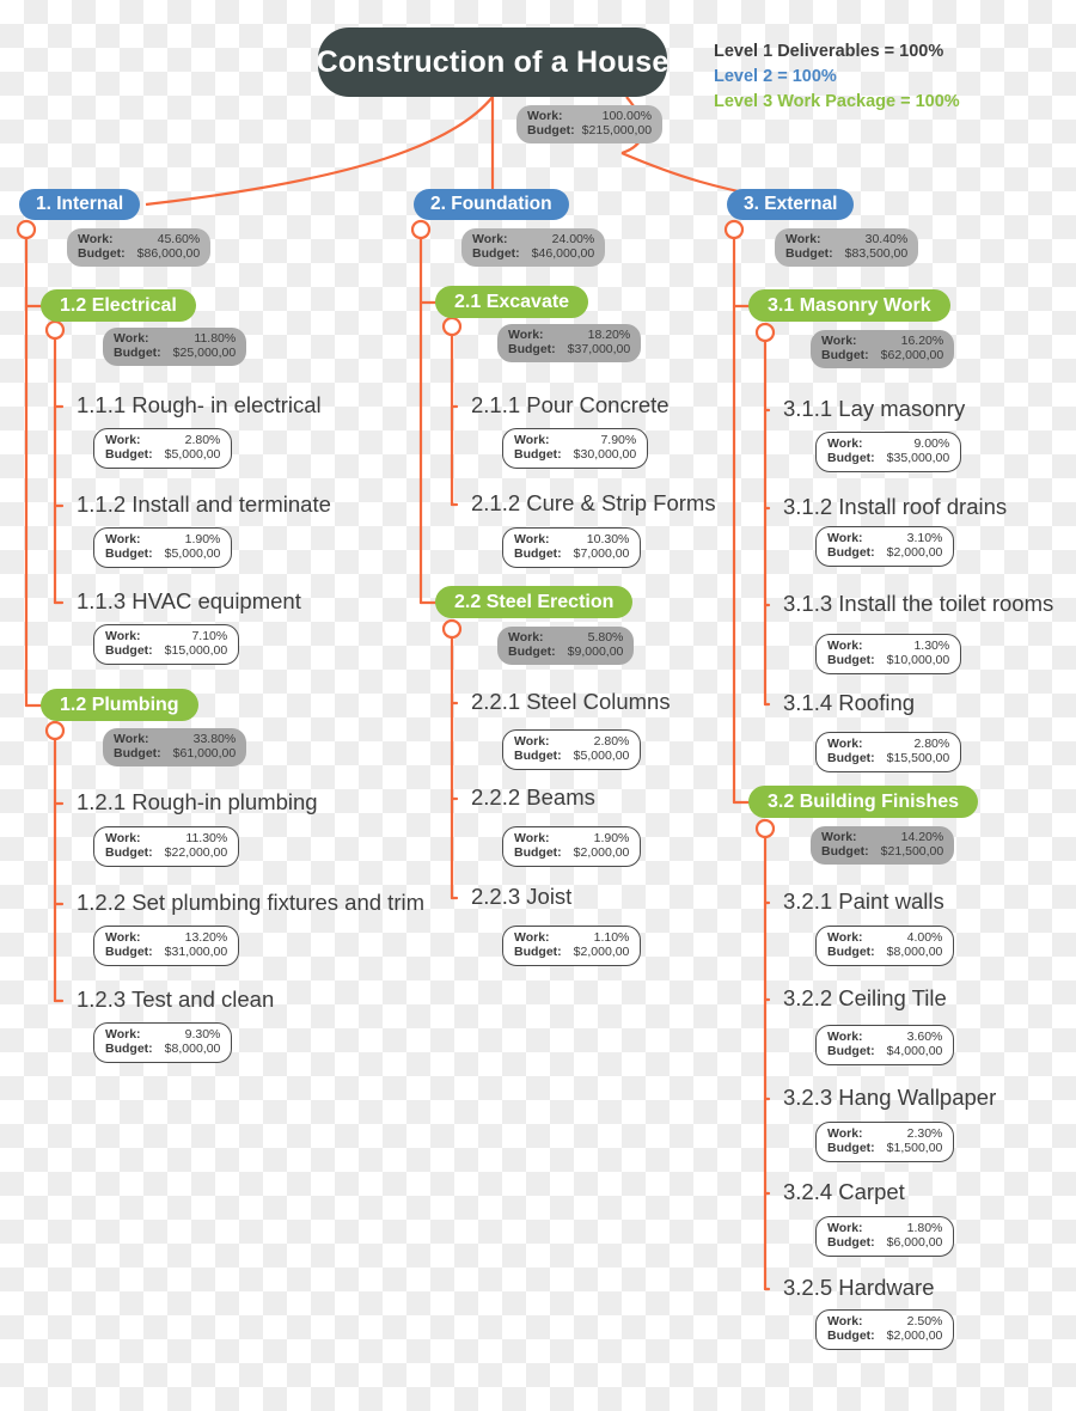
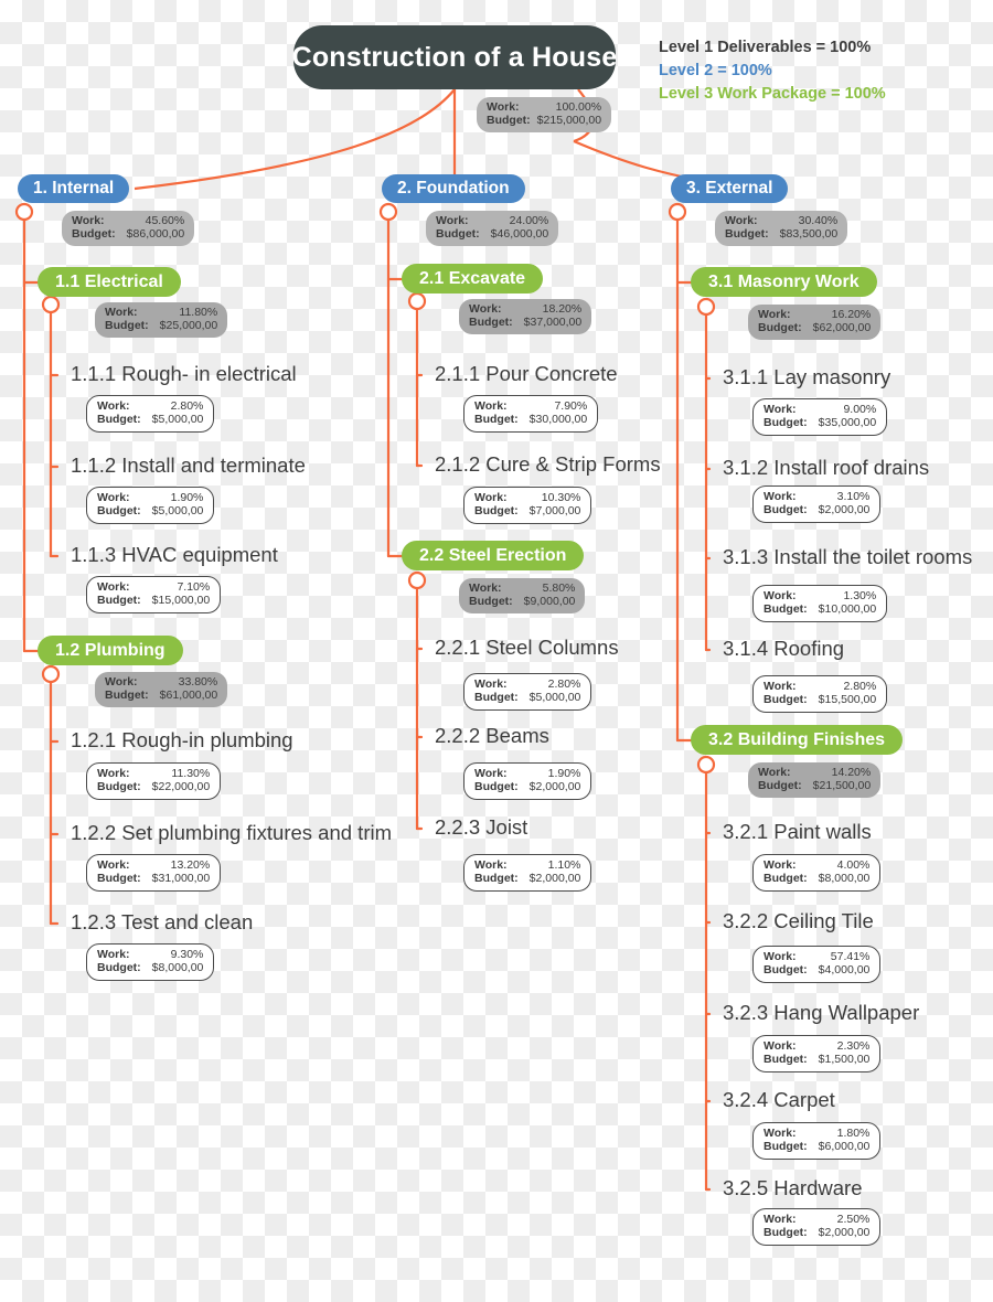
  Level 1 Deliverables = 100%
  Level 2 = 100%
  Level 3 Work Package = 100%
  Construction of a House
  Work:
  100.00%
  Budget:
  $215,000,00
  1. Internal
  Work:
  45.60%
  Budget:
  $86,000,00
- 1.2 Electrical
+ 1.1 Electrical
  Work:
  11.80%
  Budget:
  $25,000,00
  1.1.1 Rough- in electrical
  Work:
  2.80%
  Budget:
  $5,000,00
  1.1.2 Install and terminate
  Work:
  1.90%
  Budget:
  $5,000,00
  1.1.3 HVAC equipment
  Work:
  7.10%
  Budget:
  $15,000,00
  1.2 Plumbing
  Work:
  33.80%
  Budget:
  $61,000,00
  1.2.1 Rough-in plumbing
  Work:
  11.30%
  Budget:
  $22,000,00
  1.2.2 Set plumbing fixtures and trim
  Work:
  13.20%
  Budget:
  $31,000,00
  1.2.3 Test and clean
  Work:
  9.30%
  Budget:
  $8,000,00
  2. Foundation
  Work:
  24.00%
  Budget:
  $46,000,00
  2.1 Excavate
  Work:
  18.20%
  Budget:
  $37,000,00
  2.1.1 Pour Concrete
  Work:
  7.90%
  Budget:
  $30,000,00
  2.1.2 Cure & Strip Forms
  Work:
  10.30%
  Budget:
  $7,000,00
  2.2 Steel Erection
  Work:
  5.80%
  Budget:
  $9,000,00
  2.2.1 Steel Columns
  Work:
  2.80%
  Budget:
  $5,000,00
  2.2.2 Beams
  Work:
  1.90%
  Budget:
  $2,000,00
  2.2.3 Joist
  Work:
  1.10%
  Budget:
  $2,000,00
  3. External
  Work:
  30.40%
  Budget:
  $83,500,00
  3.1 Masonry Work
  Work:
  16.20%
  Budget:
  $62,000,00
  3.1.1 Lay masonry
  Work:
  9.00%
  Budget:
  $35,000,00
  3.1.2 Install roof drains
  Work:
  3.10%
  Budget:
  $2,000,00
  3.1.3 Install the toilet rooms
  Work:
  1.30%
  Budget:
  $10,000,00
  3.1.4 Roofing
  Work:
  2.80%
  Budget:
  $15,500,00
  3.2 Building Finishes
  Work:
  14.20%
  Budget:
  $21,500,00
  3.2.1 Paint walls
  Work:
  4.00%
  Budget:
  $8,000,00
  3.2.2 Ceiling Tile
  Work:
- 3.60%
+ 57.41%
  Budget:
  $4,000,00
  3.2.3 Hang Wallpaper
  Work:
  2.30%
  Budget:
  $1,500,00
  3.2.4 Carpet
  Work:
  1.80%
  Budget:
  $6,000,00
  3.2.5 Hardware
  Work:
  2.50%
  Budget:
  $2,000,00
